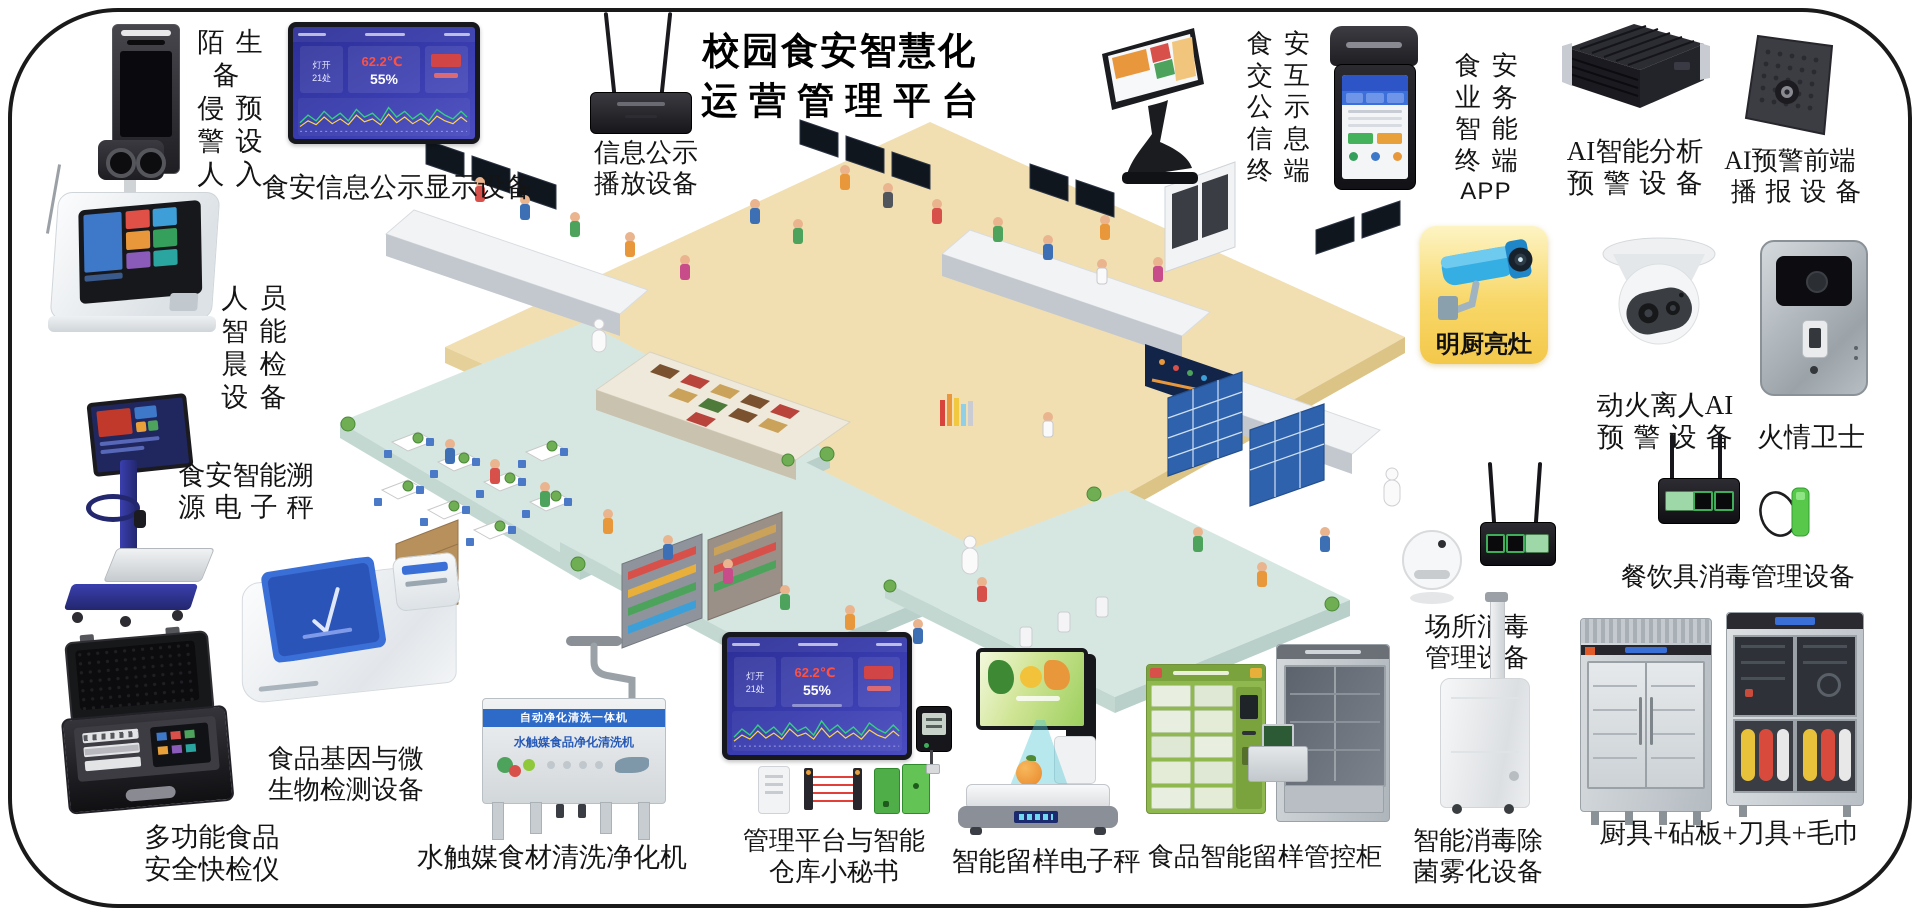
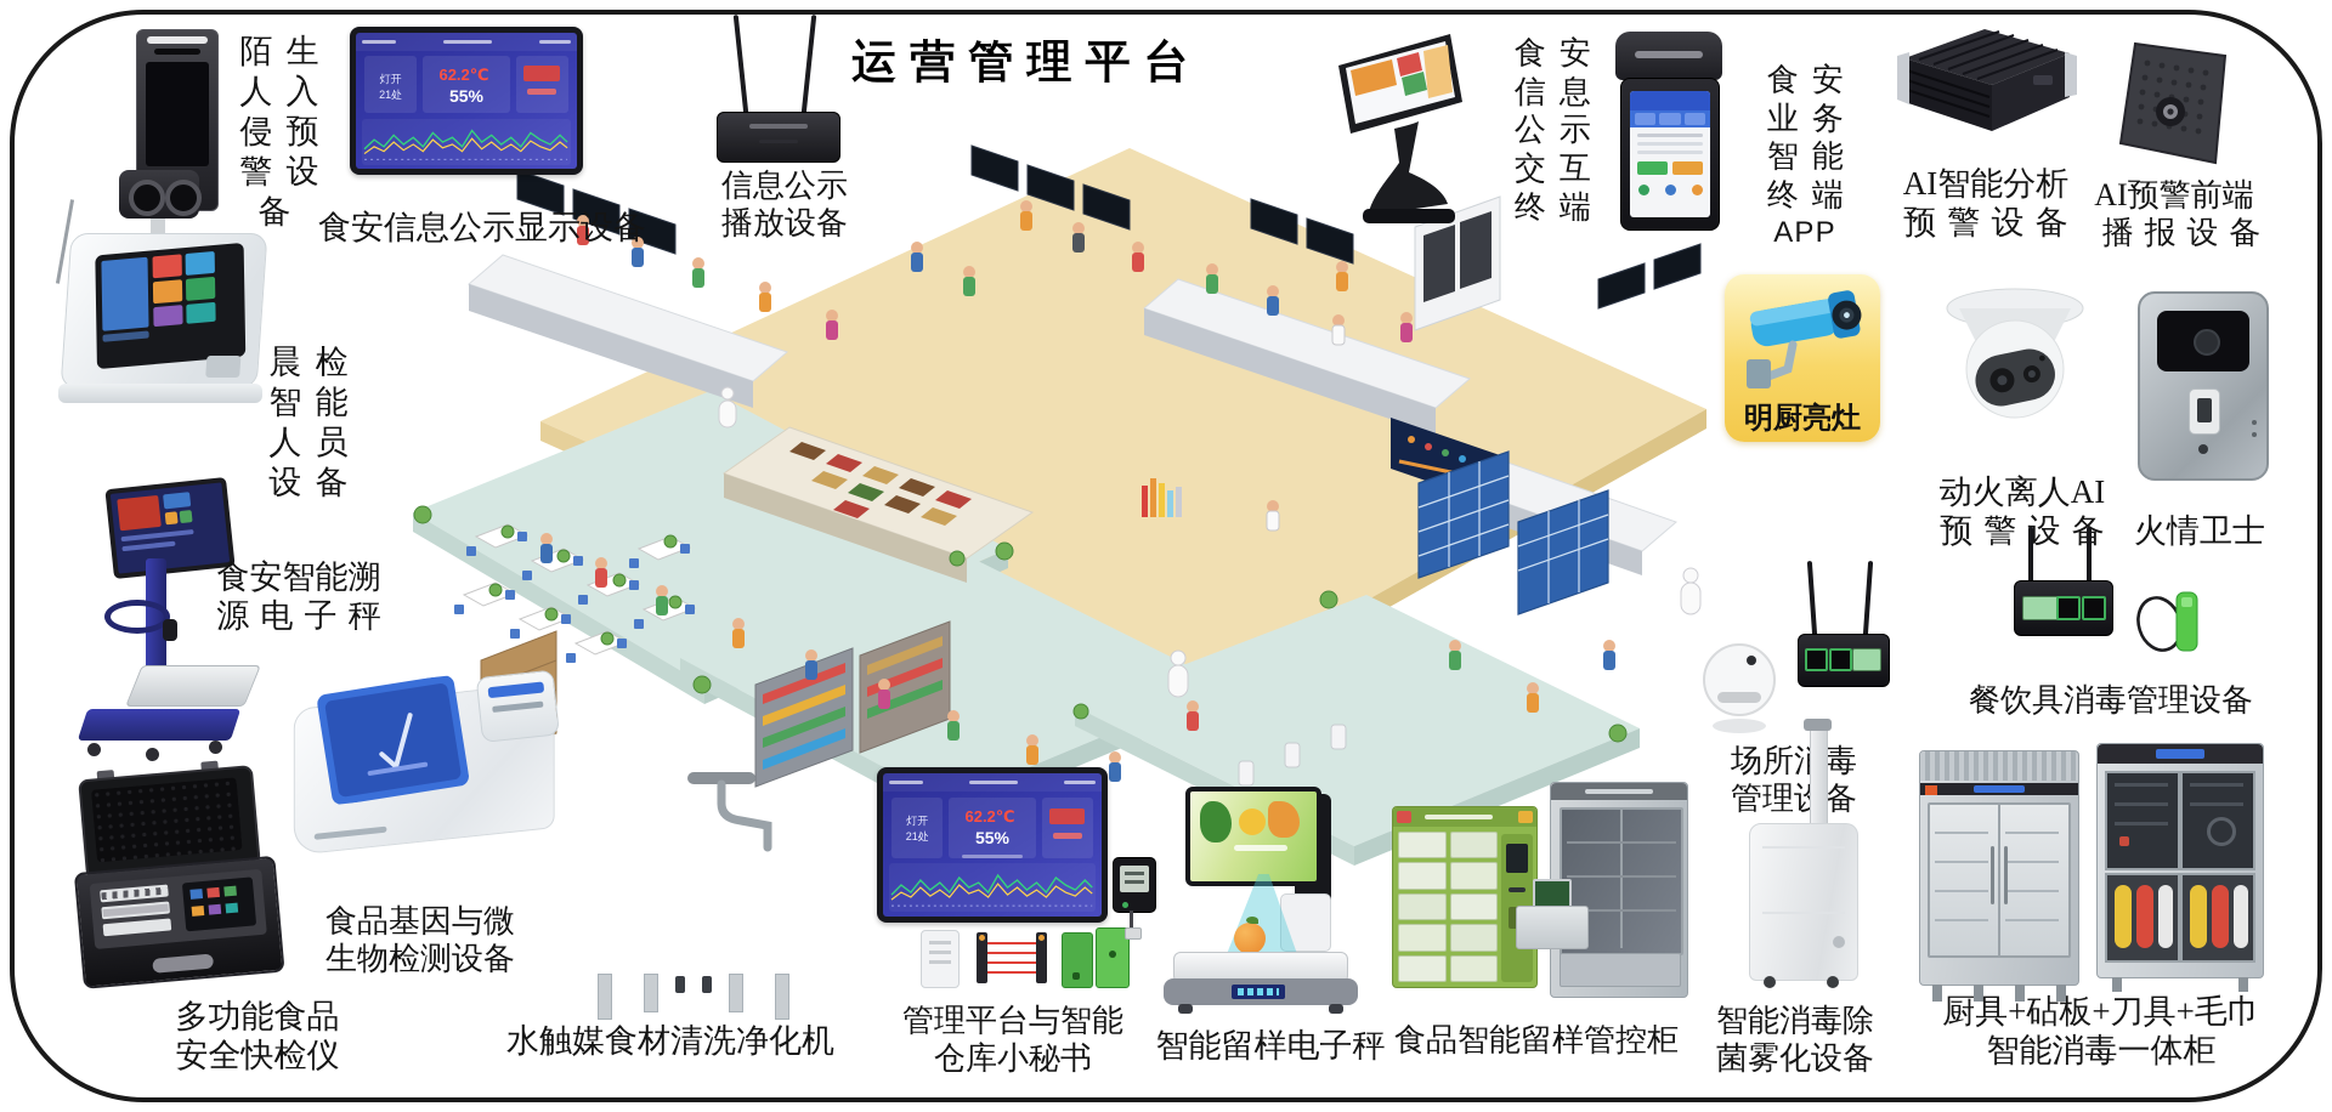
- 校园食安智慧化
  运营管理平台
  陌生
- 备
+ 人入
  侵预
  警设
- 人入
+ 备
  灯开
  21处
  62.2℃ 55%
  食安信息公示显示设备
  信息公示
  播放设备
  食安
- 交互
+ 信息
  公示
- 信息
+ 交互
  终端
  食安
  业务
  智能
  终端
  APP
  AI智能分析
  预警设备
  AI预警前端
  播报设备
  明厨亮灶
  动火离人AI
  预警设备
  火情卫士
  餐饮具消毒管理设备
  场所毒
  管理备
  智能消毒除
  菌雾化设备
  食品智能留样管控柜
  厨具+砧板+刀具+毛巾
+ 智能消毒一体柜
  智能留样电子秤
  灯开
  21处
  62.2℃ 55%
  管理平台与智能
  仓库小秘书
- 自动净化清洗一体机
- 水触媒食品净化清洗机
  水触媒食材清洗净化机
  多功能食品
  安全快检仪
  食品基因与微
  生物检测设备
  食安智能溯
  源电子秤
- 人员
+ 晨检
  智能
- 晨检
+ 人员
  设备
